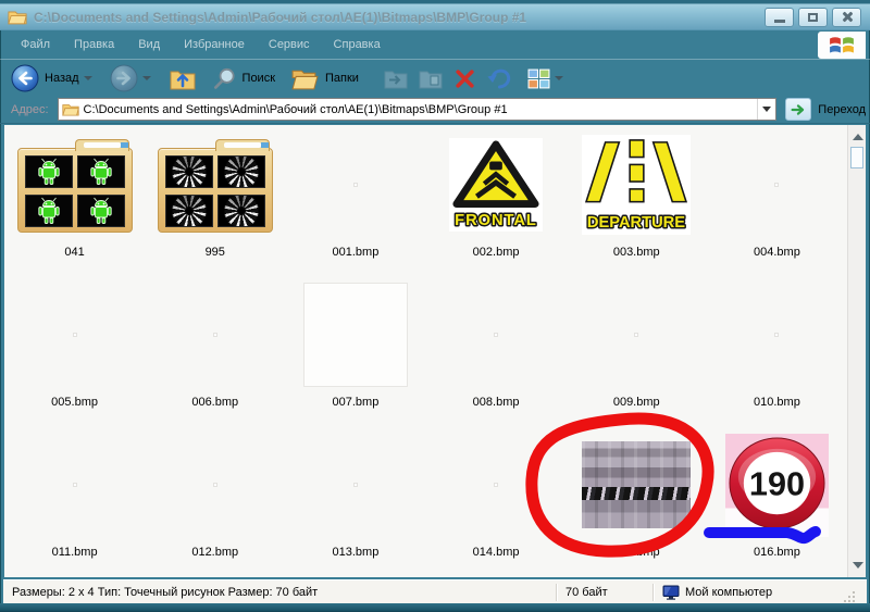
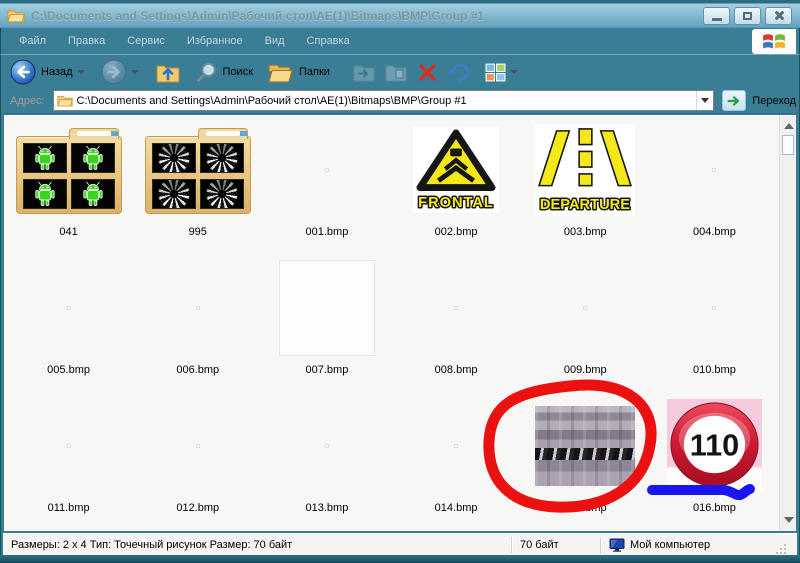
  C:\Documents and Settings\Admin\Рабочий стол\AE(1)\Bitmaps\BMP\Group #1
  Файл
  Правка
- Вид
+ Сервис
  Избранное
- Сервис
+ Вид
  Справка
  Назад
  Поиск
  Папки
  Адрес:
  C:\Documents and Settings\Admin\Рабочий стол\AE(1)\Bitmaps\BMP\Group #1
  Переход
  041
  995
  001.bmp
  FRONTAL
  002.bmp
  DEPARTURE
  003.bmp
  004.bmp
  005.bmp
  006.bmp
  007.bmp
  008.bmp
  009.bmp
  010.bmp
  011.bmp
  012.bmp
  013.bmp
  014.bmp
- 190
+ 110
  016.bmp
  Размеры: 2 x 4 Тип: Точечный рисунок Размер: 70 байт
  70 байт
  Мой компьютер
